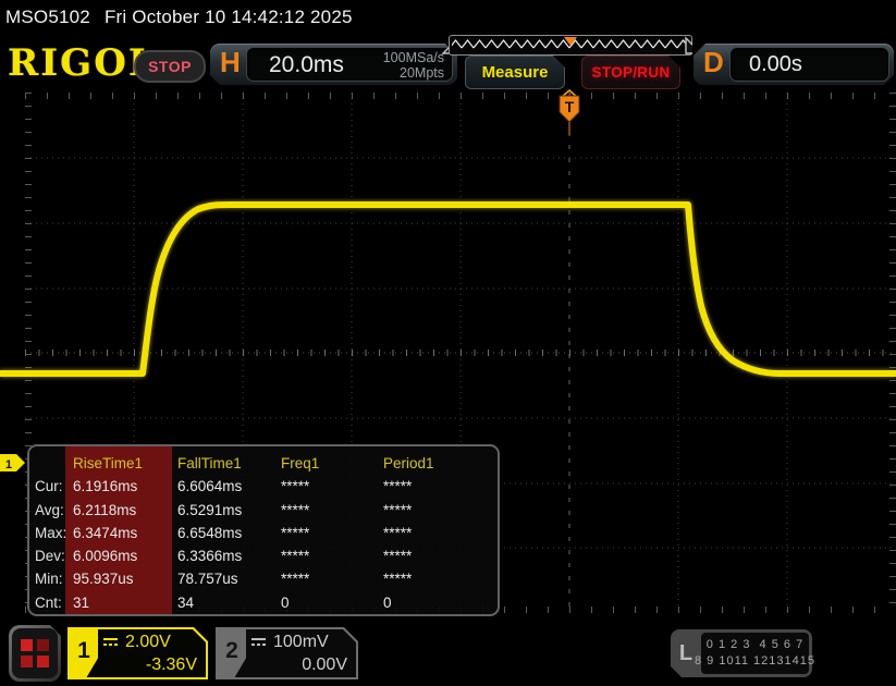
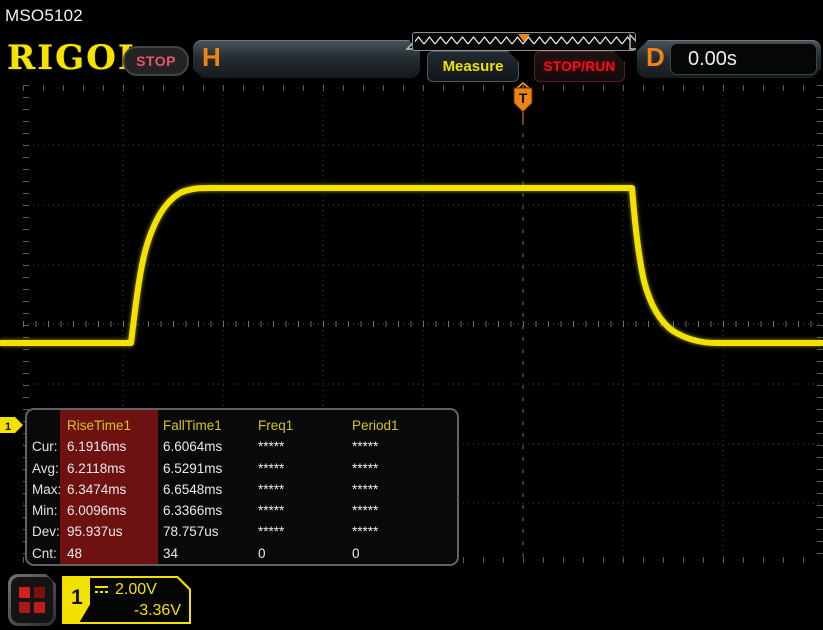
  MSO5102
- Fri October 10 14:42:12 2025
  RIGO
  STOP
  H
- 20.0ms
- 100MSa/s
- 20Mpts
  Measure
  STOP/RUN
  D
  0.00s
  T
  1
  RiseTime1
  FallTime1
  Freq1
  Period1
  Cur:
  6.1916ms
  6.6064ms
  *****
  *****
  Avg:
  6.2118ms
  6.5291ms
  *****
  *****
  Max:
  6.3474ms
  6.6548ms
  *****
  *****
- Dev:
+ Min:
  6.0096ms
  6.3366ms
  *****
  *****
- Min:
+ Dev:
  95.937us
  78.757us
  *****
  *****
  Cnt:
- 31
+ 48
  34
  0
  0
  1
  2.00V
  -3.36V
- 2
- 100mV
- 0.00V
- L
- 0 1 2 3 4 5 6 7
- 8 9 1011 12131415
